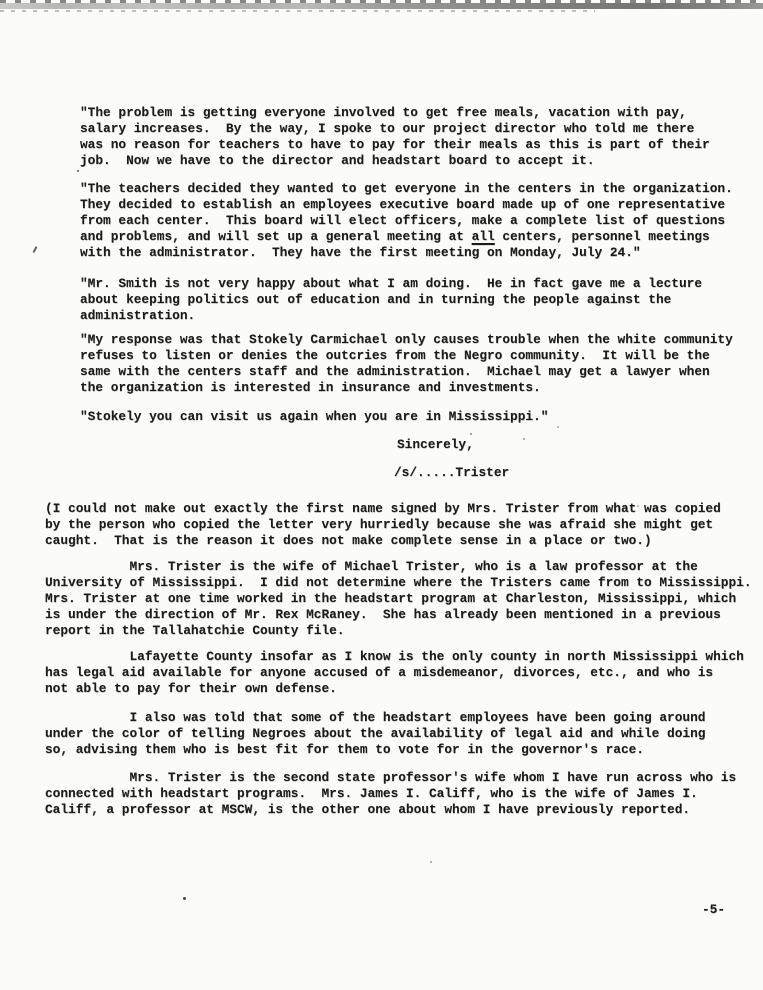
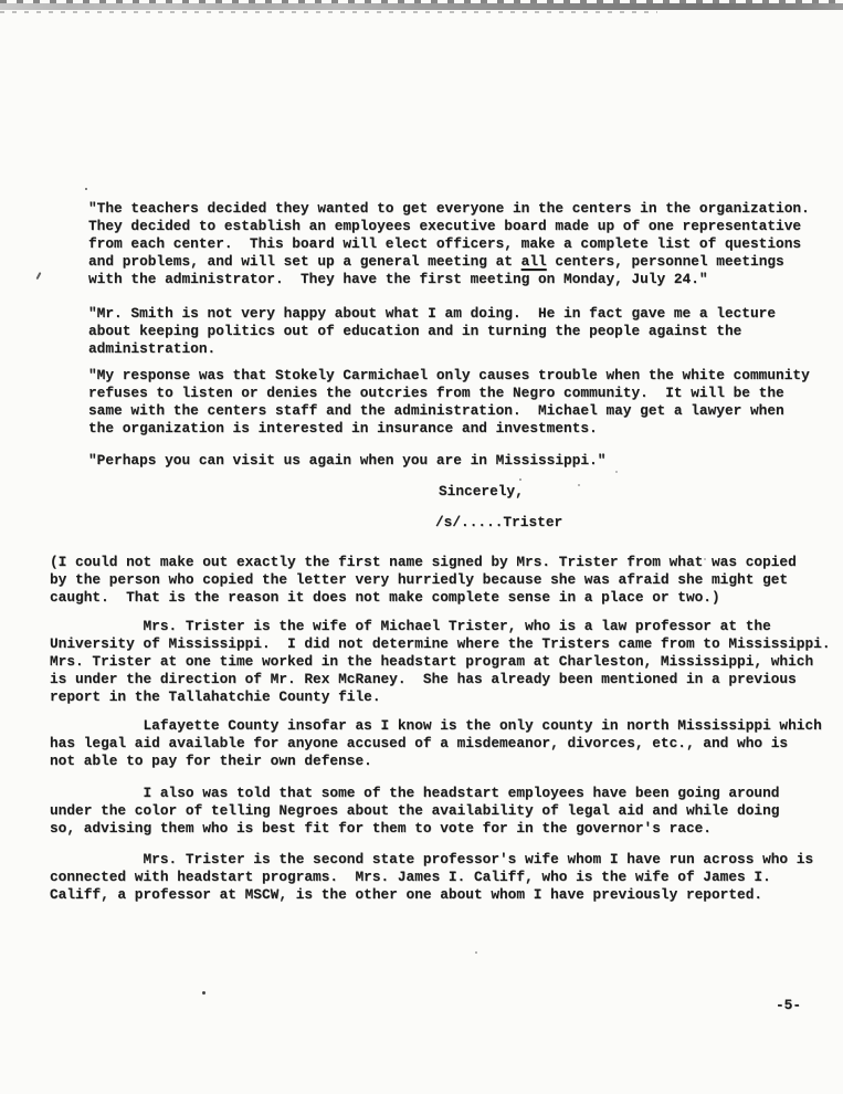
- "The problem is getting everyone involved to get free meals, vacation with pay,
- salary increases. By the way, I spoke to our project director who told me there
- was no reason for teachers to have to pay for their meals as this is part of their
- job. Now we have to the director and headstart board to accept it.
  "The teachers decided they wanted to get everyone in the centers in the organization.
  They decided to establish an employees executive board made up of one representative
  from each center. This board will elect officers, make a complete list of questions
  and problems, and will set up a general meeting at all centers, personnel meetings
  with the administrator. They have the first meeting on Monday, July 24."
  "Mr. Smith is not very happy about what I am doing. He in fact gave me a lecture
  about keeping politics out of education and in turning the people against the
  administration.
  "My response was that Stokely Carmichael only causes trouble when the white community
  refuses to listen or denies the outcries from the Negro community. It will be the
  same with the centers staff and the administration. Michael may get a lawyer when
  the organization is interested in insurance and investments.
- "Stokely you can visit us again when you are in Mississippi."
+ "Perhaps you can visit us again when you are in Mississippi."
  Sincerely,
  /s/.....Trister
  (I could not make out exactly the first name signed by Mrs. Trister from what was copied
  by the person who copied the letter very hurriedly because she was afraid she might get
  caught. That is the reason it does not make complete sense in a place or two.)
  Mrs. Trister is the wife of Michael Trister, who is a law professor at the
  University of Mississippi. I did not determine where the Tristers came from to Mississippi.
  Mrs. Trister at one time worked in the headstart program at Charleston, Mississippi, which
  is under the direction of Mr. Rex McRaney. She has already been mentioned in a previous
  report in the Tallahatchie County file.
  Lafayette County insofar as I know is the only county in north Mississippi which
  has legal aid available for anyone accused of a misdemeanor, divorces, etc., and who is
  not able to pay for their own defense.
  I also was told that some of the headstart employees have been going around
  under the color of telling Negroes about the availability of legal aid and while doing
  so, advising them who is best fit for them to vote for in the governor's race.
  Mrs. Trister is the second state professor's wife whom I have run across who is
  connected with headstart programs. Mrs. James I. Califf, who is the wife of James I.
  Califf, a professor at MSCW, is the other one about whom I have previously reported.
  -5-
